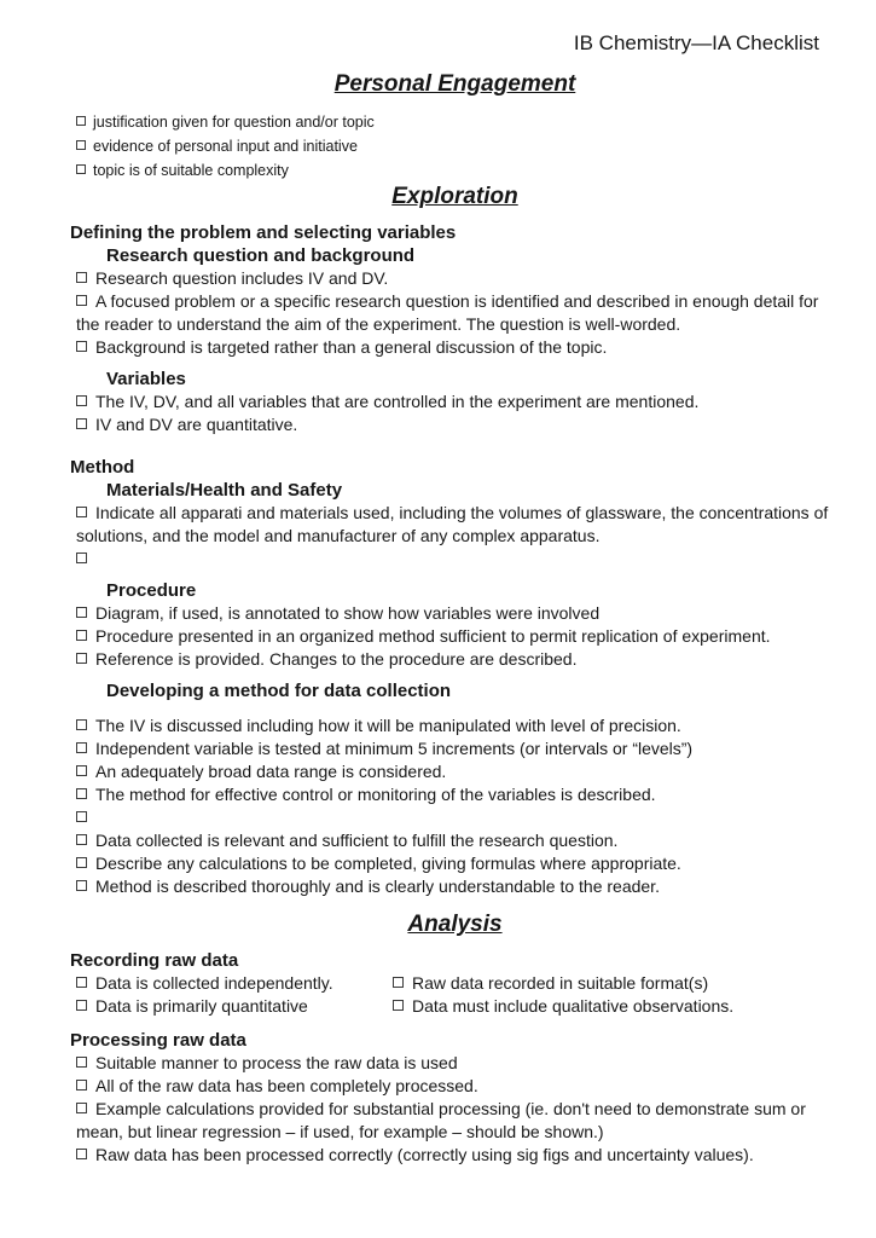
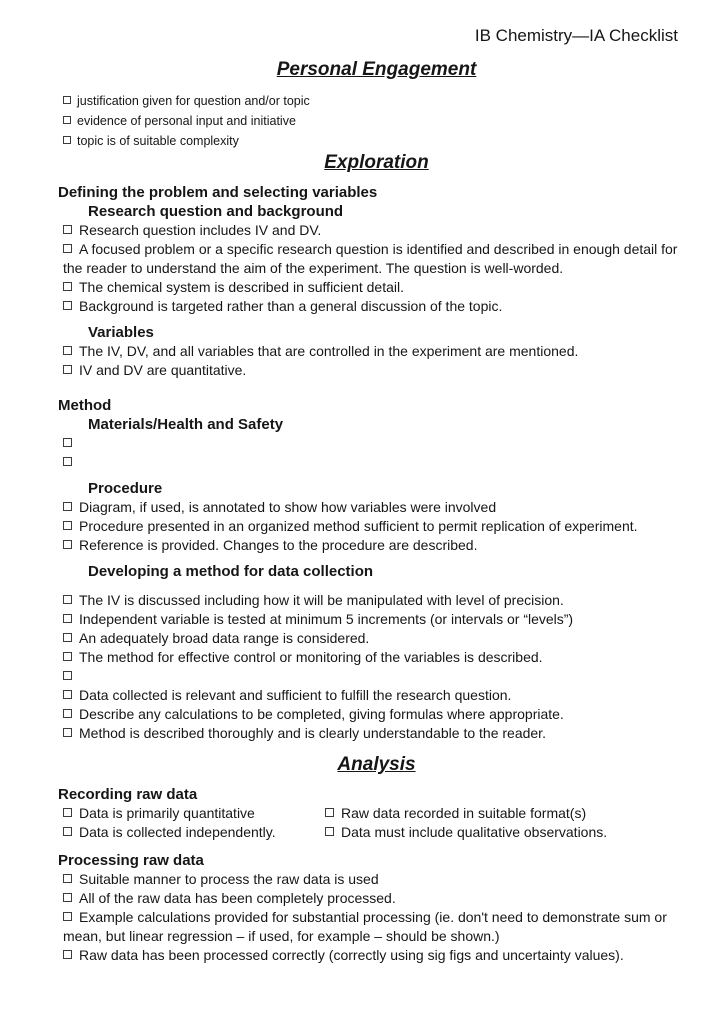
  IB Chemistry—IA Checklist
  Personal Engagement
  justification given for question and/or topic
  evidence of personal input and initiative
  topic is of suitable complexity
  Exploration
  Defining the problem and selecting variables
  Research question and background
  Research question includes IV and DV.
  A focused problem or a specific research question is identified and described in enough detail for the reader to understand the aim of the experiment. The question is well-worded.
+ The chemical system is described in sufficient detail.
  Background is targeted rather than a general discussion of the topic.
  Variables
  The IV, DV, and all variables that are controlled in the experiment are mentioned.
  IV and DV are quantitative.
  Method
  Materials/Health and Safety
- Indicate all apparati and materials used, including the volumes of glassware, the concentrations of solutions, and the model and manufacturer of any complex apparatus.
  Procedure
  Diagram, if used, is annotated to show how variables were involved
  Procedure presented in an organized method sufficient to permit replication of experiment.
  Reference is provided. Changes to the procedure are described.
  Developing a method for data collection
  The IV is discussed including how it will be manipulated with level of precision.
  Independent variable is tested at minimum 5 increments (or intervals or “levels”)
  An adequately broad data range is considered.
  The method for effective control or monitoring of the variables is described.
  Data collected is relevant and sufficient to fulfill the research question.
  Describe any calculations to be completed, giving formulas where appropriate.
  Method is described thoroughly and is clearly understandable to the reader.
  Analysis
  Recording raw data
- Data is collected independently.
+ Data is primarily quantitative
  Raw data recorded in suitable format(s)
- Data is primarily quantitative
+ Data is collected independently.
  Data must include qualitative observations.
  Processing raw data
  Suitable manner to process the raw data is used
  All of the raw data has been completely processed.
  Example calculations provided for substantial processing (ie. don't need to demonstrate sum or mean, but linear regression – if used, for example – should be shown.)
  Raw data has been processed correctly (correctly using sig figs and uncertainty values).
